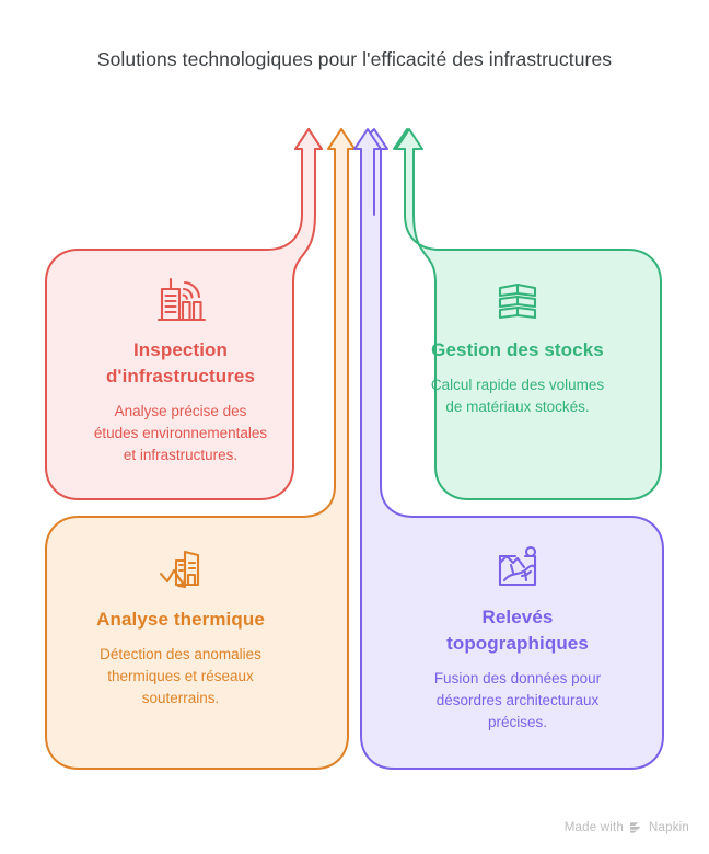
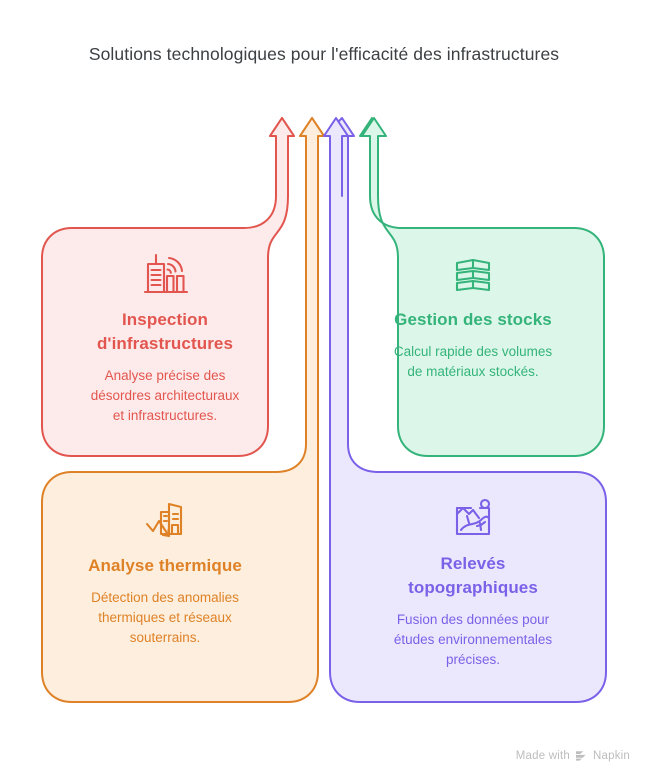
  Solutions technologiques pour l'efficacité des infrastructures
  Inspection
  d'infrastructures
  Analyse précise des
- études environnementales
+ désordres architecturaux
  et infrastructures.
  Gestion des stocks
  Calcul rapide des volumes
  de matériaux stockés.
  Analyse thermique
  Détection des anomalies
  thermiques et réseaux
  souterrains.
  Relevés
  topographiques
  Fusion des données pour
- désordres architecturaux
+ études environnementales
  précises.
  Made with
  Napkin
